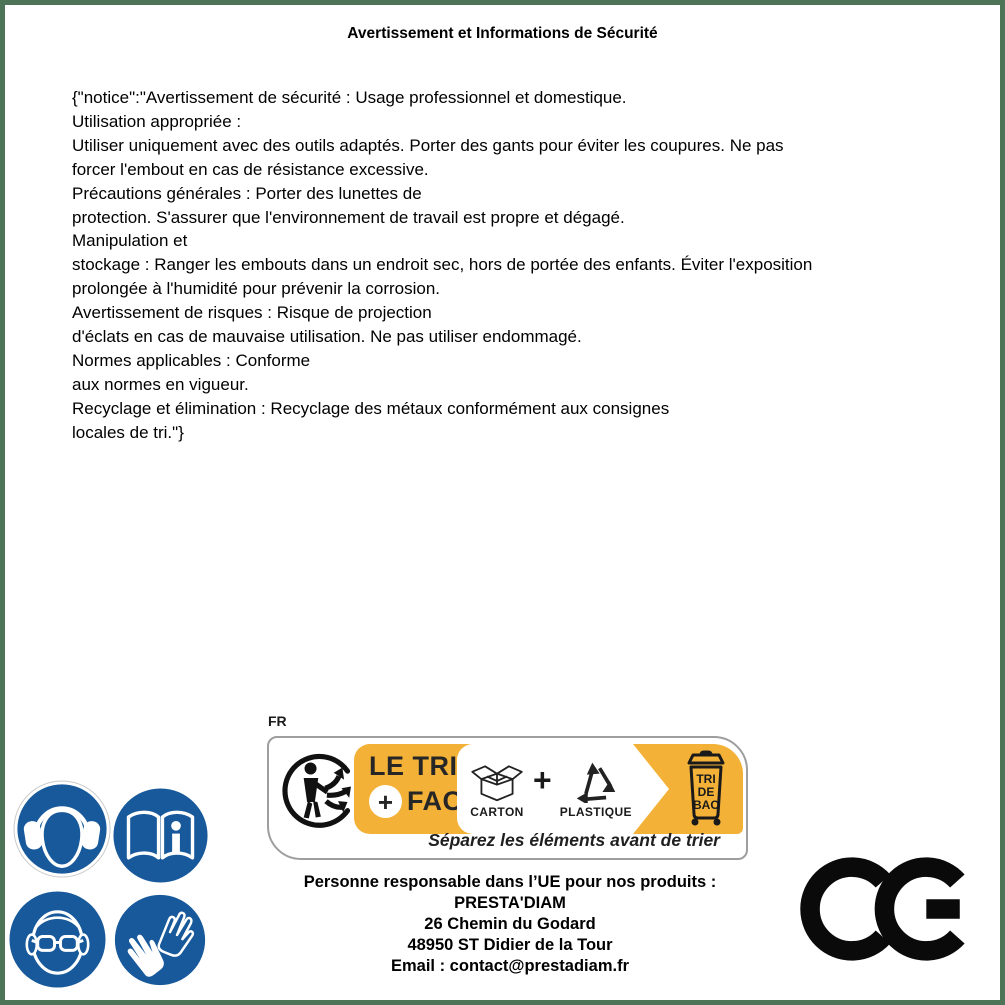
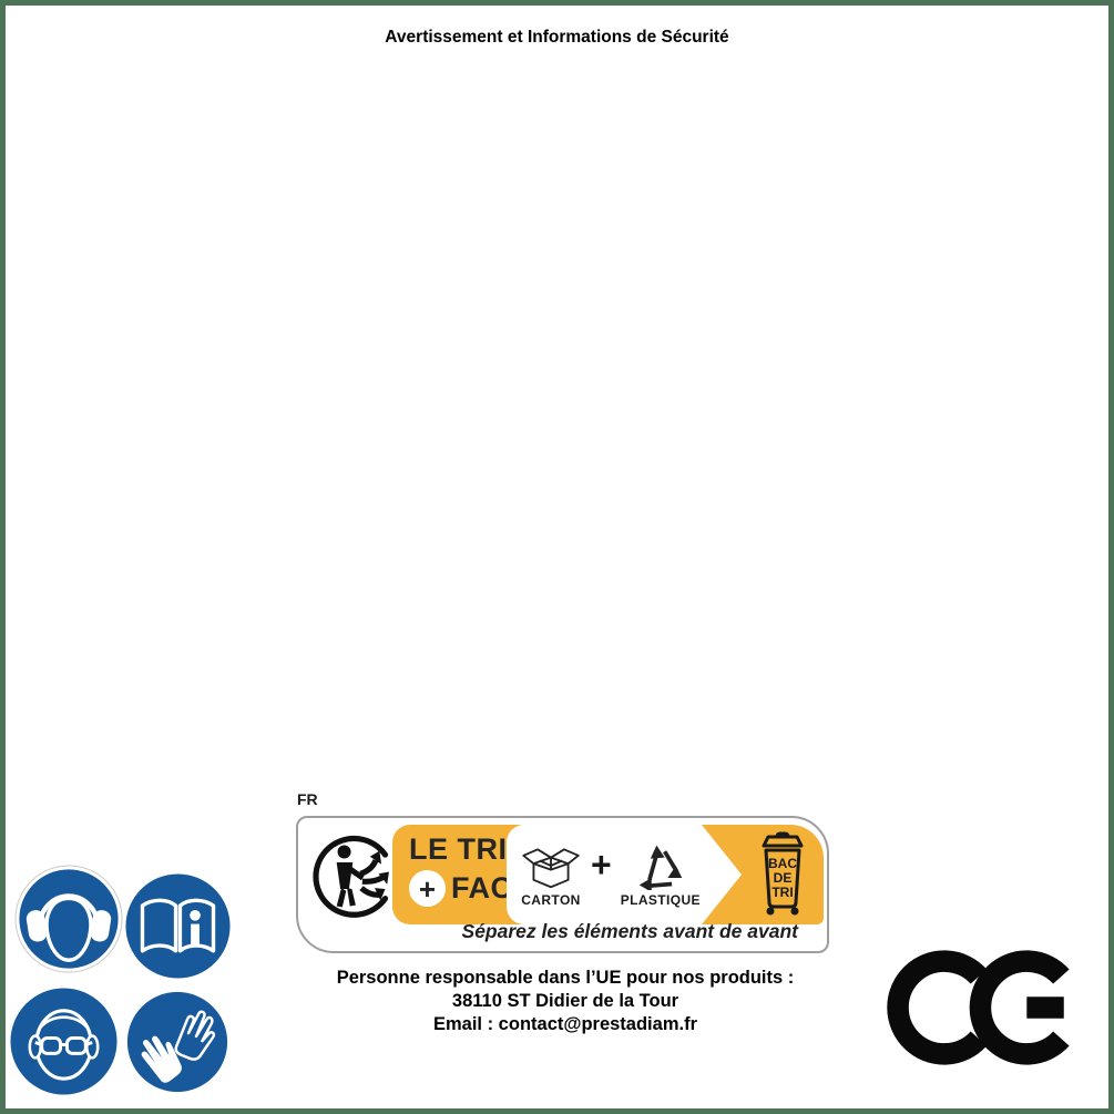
  Avertissement et Informations de Sécurité
- {"notice":"Avertissement de sécurité : Usage professionnel et domestique.
- Utilisation appropriée :
- Utiliser uniquement avec des outils adaptés. Porter des gants pour éviter les coupures. Ne pas
- forcer l'embout en cas de résistance excessive.
- Précautions générales : Porter des lunettes de
- protection. S'assurer que l'environnement de travail est propre et dégagé.
- Manipulation et
- stockage : Ranger les embouts dans un endroit sec, hors de portée des enfants. Éviter l'exposition
- prolongée à l'humidité pour prévenir la corrosion.
- Avertissement de risques : Risque de projection
- d'éclats en cas de mauvaise utilisation. Ne pas utiliser endommagé.
- Normes applicables : Conforme
- aux normes en vigueur.
- Recyclage et élimination : Recyclage des métaux conformément aux consignes
- locales de tri."}
  FR
  LE TRI
  +
  CARTON
  +
  PLASTIQUE
- TRI
+ BAC
  DE
- BAC
+ TRI
- Séparez les éléments avant de trier
+ Séparez les éléments avant de avant
  Personne responsable dans l’UE pour nos produits :
- PRESTA'DIAM
- 26 Chemin du Godard
- 48950 ST Didier de la Tour
+ 38110 ST Didier de la Tour
  Email : contact@prestadiam.fr
